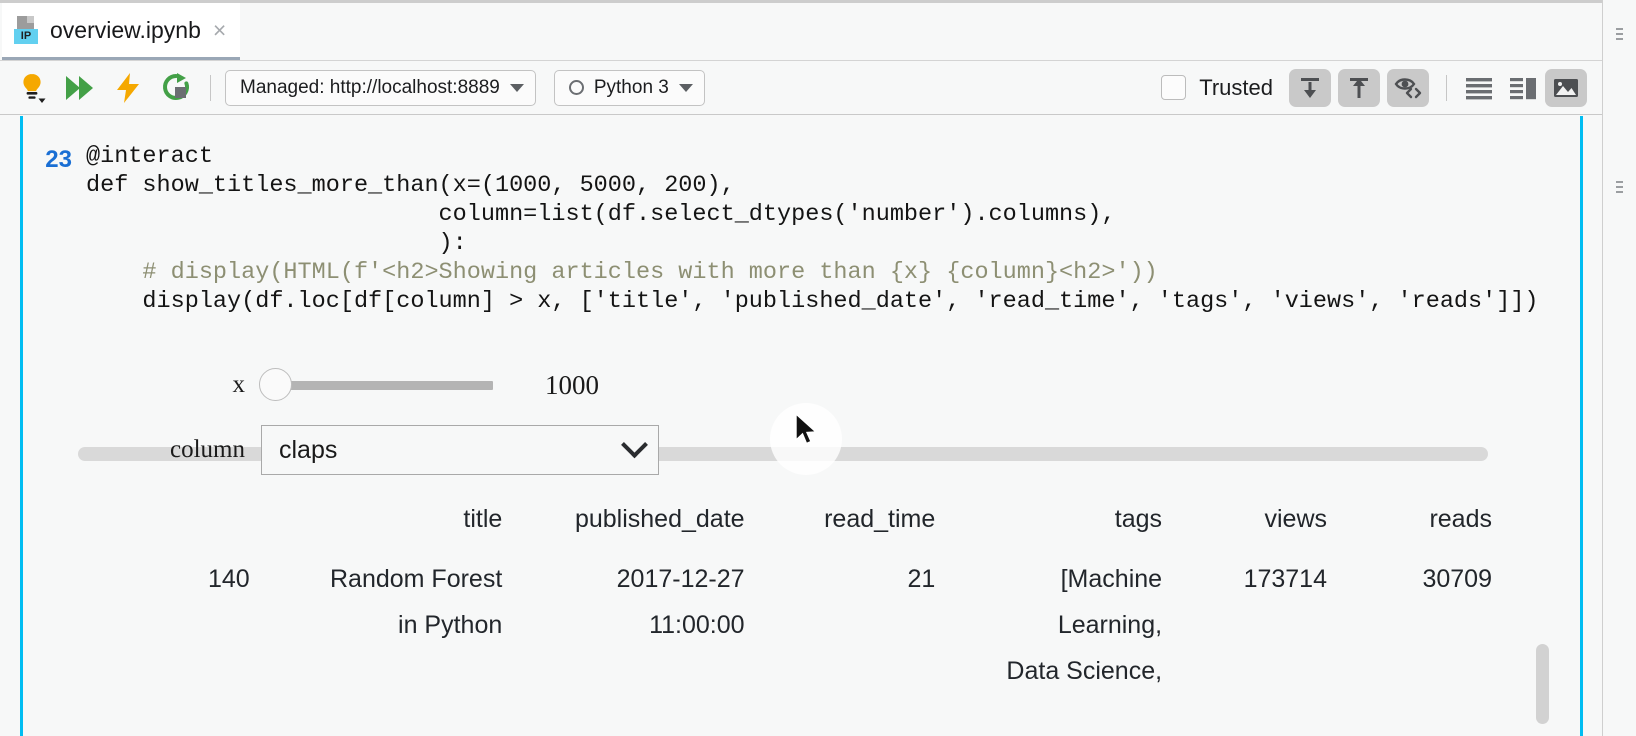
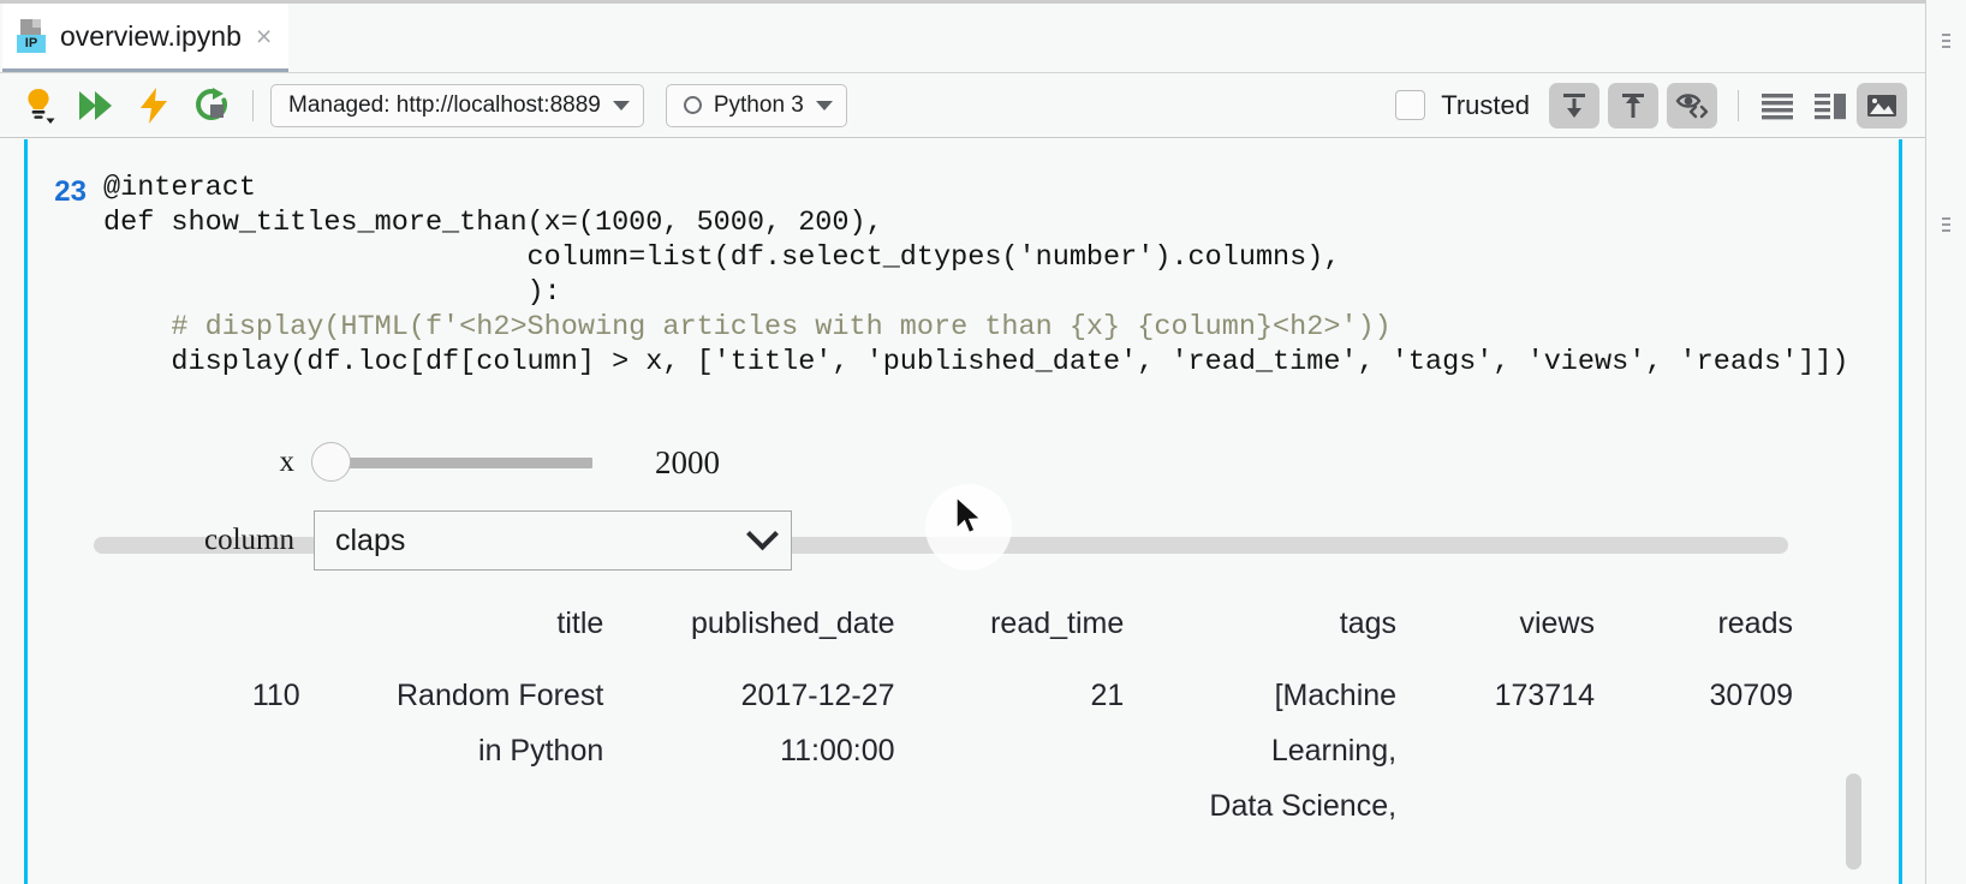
  IP
  overview.ipynb
  ×
  Managed: http://localhost:8889
  Python 3
  Trusted
  23
  @interact def show_titles_more_than(x=(1000, 5000, 200), column=list(df.select_dtypes('number').columns), ): # display(HTML(f'<h2>Showing articles with more than {x} {column}<h2>')) display(df.loc[df[column] > x, ['title', 'published_date', 'read_time', 'tags', 'views', 'reads']])
  x
- 1000
+ 2000
  column
  claps
  	title	published_date	read_time	tags	views	reads
- 140	Random Forestin Python	2017-12-2711:00:00	21	[MachineLearning,Data Science,	173714	30709
+ 110	Random Forestin Python	2017-12-2711:00:00	21	[MachineLearning,Data Science,	173714	30709
